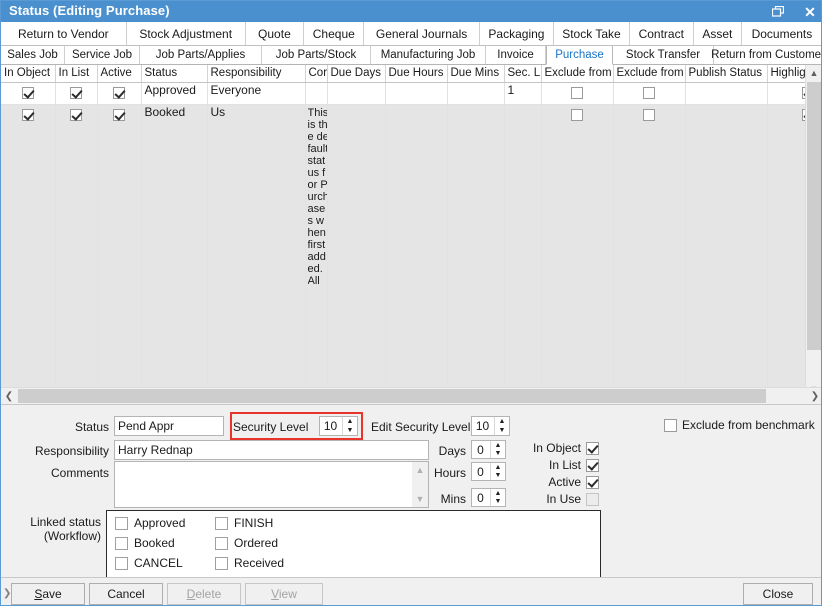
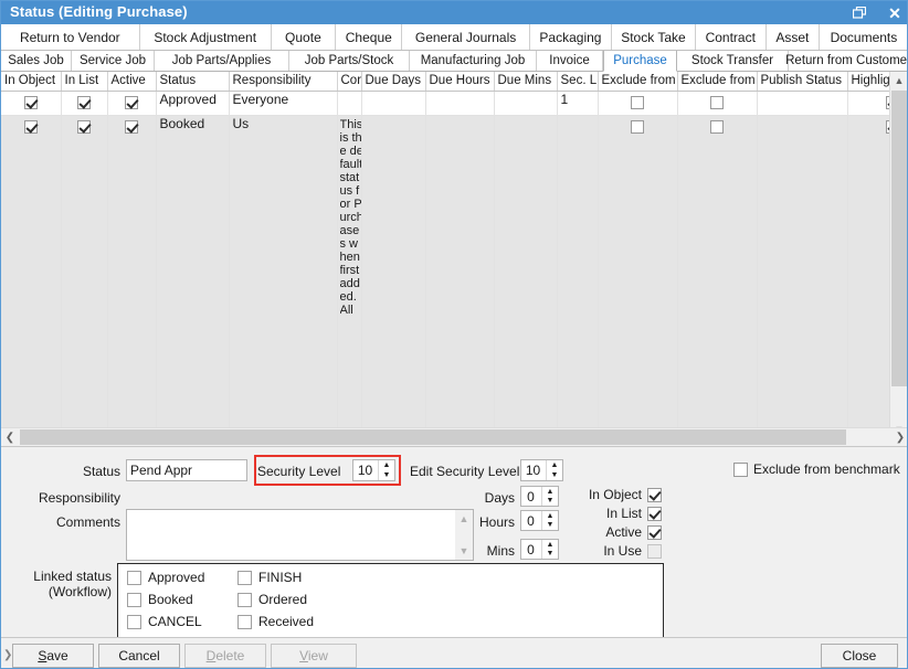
  Status (Editing Purchase)
  ✕
  Return to Vendor
  Stock Adjustment
  Quote
  Cheque
  General Journals
  Packaging
  Stock Take
  Contract
  Asset
  Documents
  Sales Job
  Service Job
  Job Parts/Applies
  Job Parts/Stock
  Manufacturing Job
  Invoice
  Purchase
  Stock Transfer
  Return from Custome
  In Object	In List	Active	Status	Responsibility	Cor	Due Days	Due Hours	Due Mins	Sec. L	Exclude from	Exclude from	Publish Status	Highlig
  			Approved	Everyone					1
  			Booked	Us	This is the defaul status for Purchases when first added. All
  ▲
  ❮
  ❯
  Status
  Pend Appr
  Security Level
  10
  Edit Security Level
  10
  Exclude from benchmark
  Responsibility
- Harry Rednap
  Days
  0
  Comments
  ▲
  ▼
  Hours
  0
  Mins
  0
  In Object
  In List
  Active
  In Use
  Linked status
  (Workflow)
  Approved
  Booked
  CANCEL
  FINISH
  Ordered
  Received
  ❯
  Save
  Cancel
  Delete
  View
  Close
